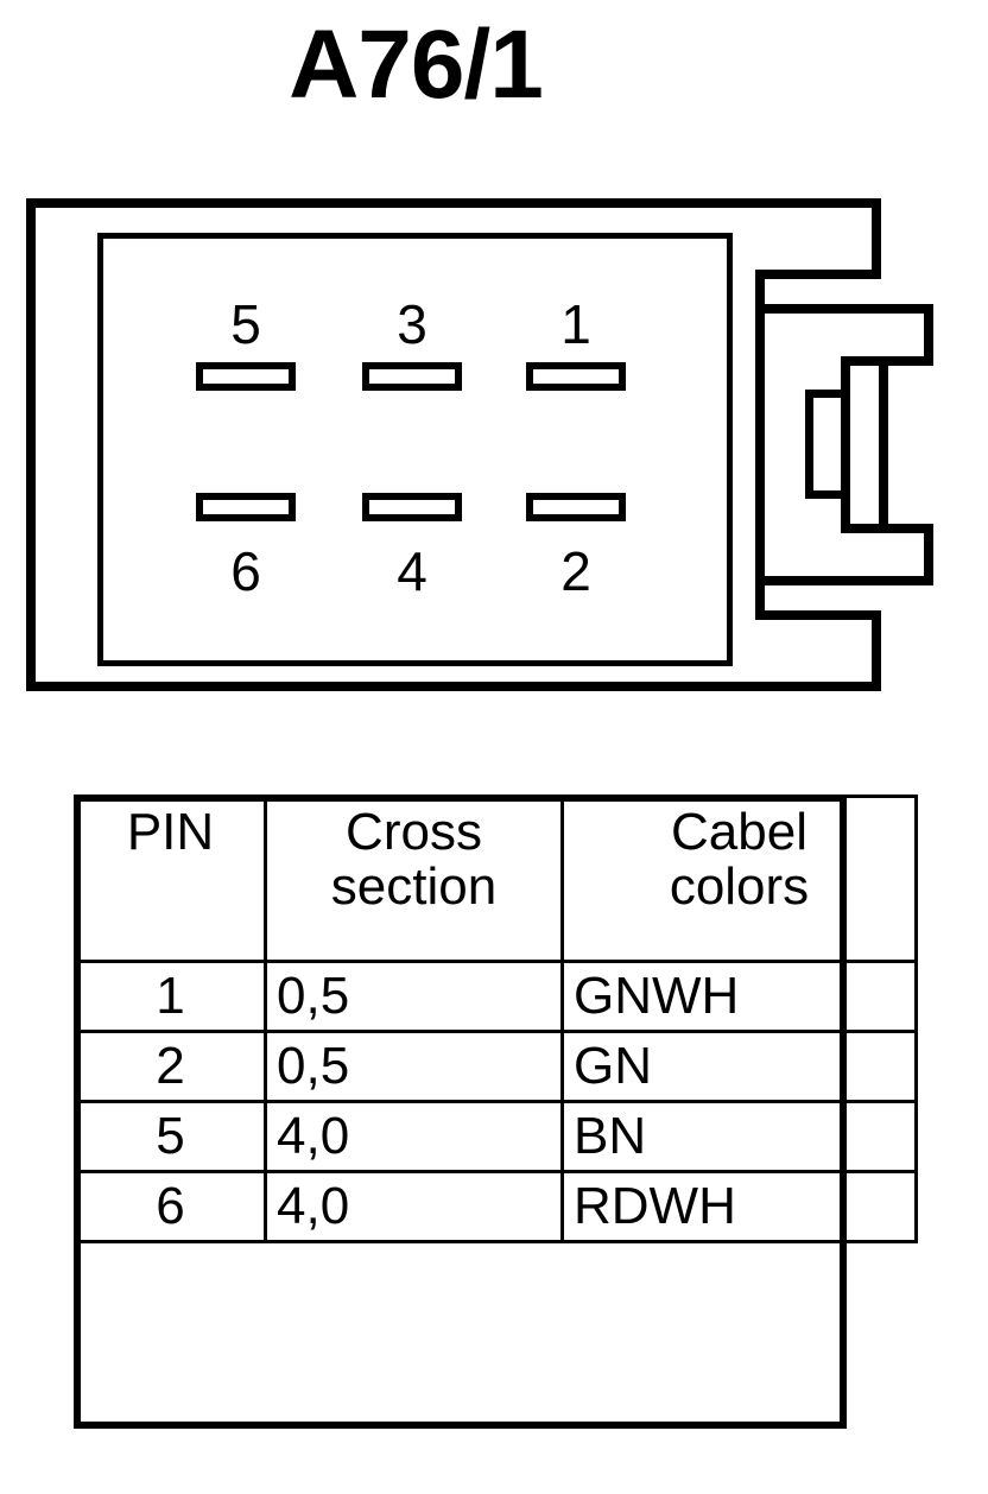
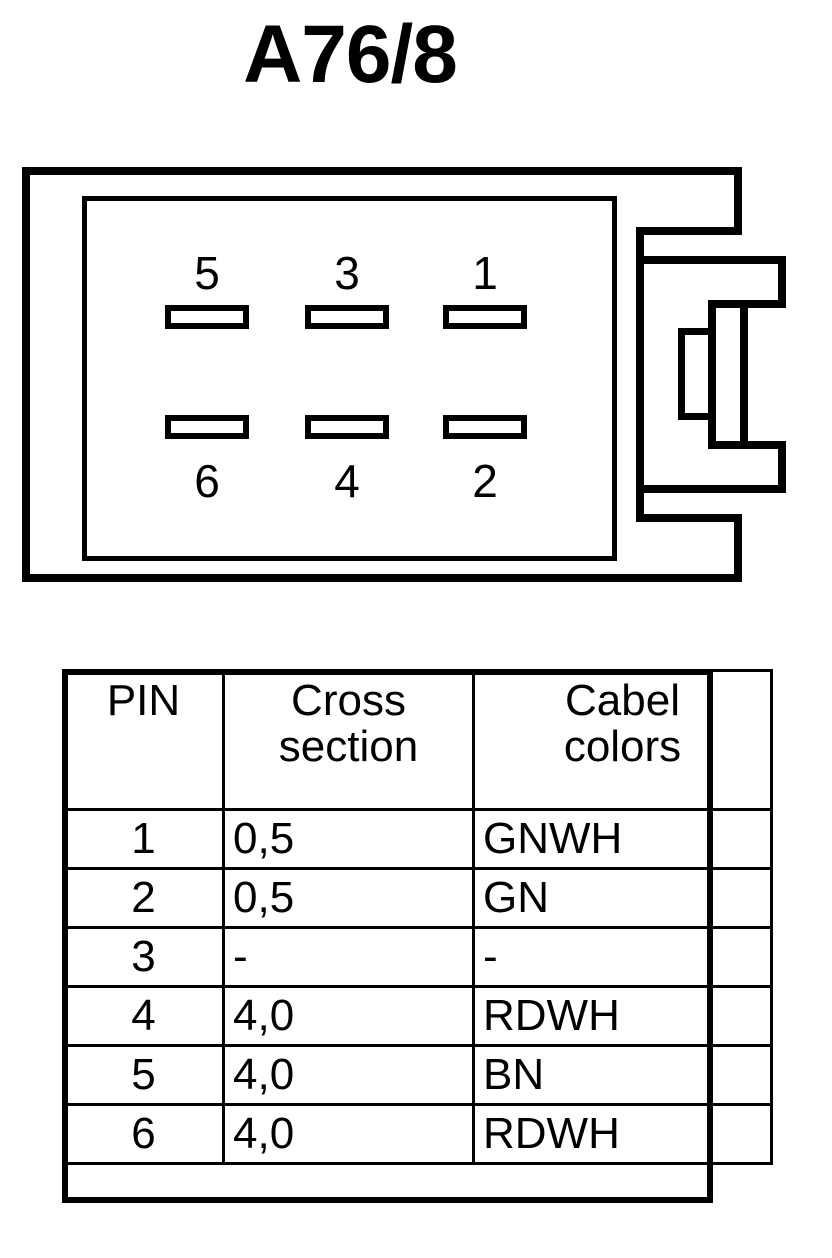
- A76/1
+ A76/8
  5
  3
  1
  6
  4
  2
  PIN	Cross section	Cabel colors
  1	0,5	GNWH
  2	0,5	GN
+ 3	-	-
+ 4	4,0	RDWH
  5	4,0	BN
  6	4,0	RDWH
